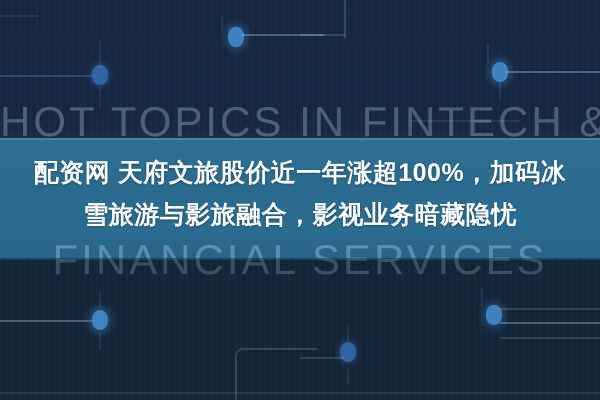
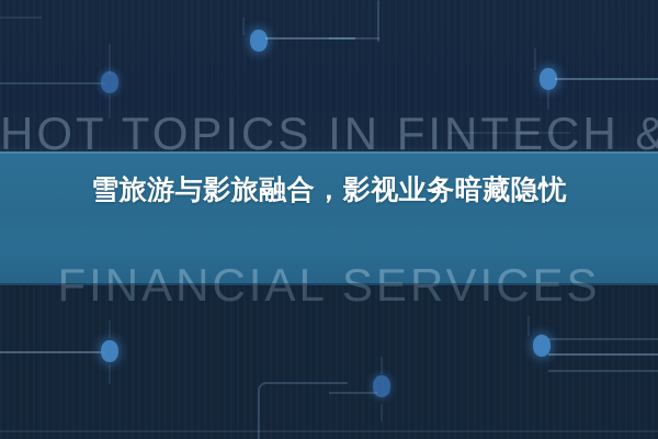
  HOT TOPICS IN FINTECH &
  FINANCIAL SERVICES
- 配资网 天府文旅股价近一年涨超100%，加码冰
  雪旅游与影旅融合，影视业务暗藏隐忧
